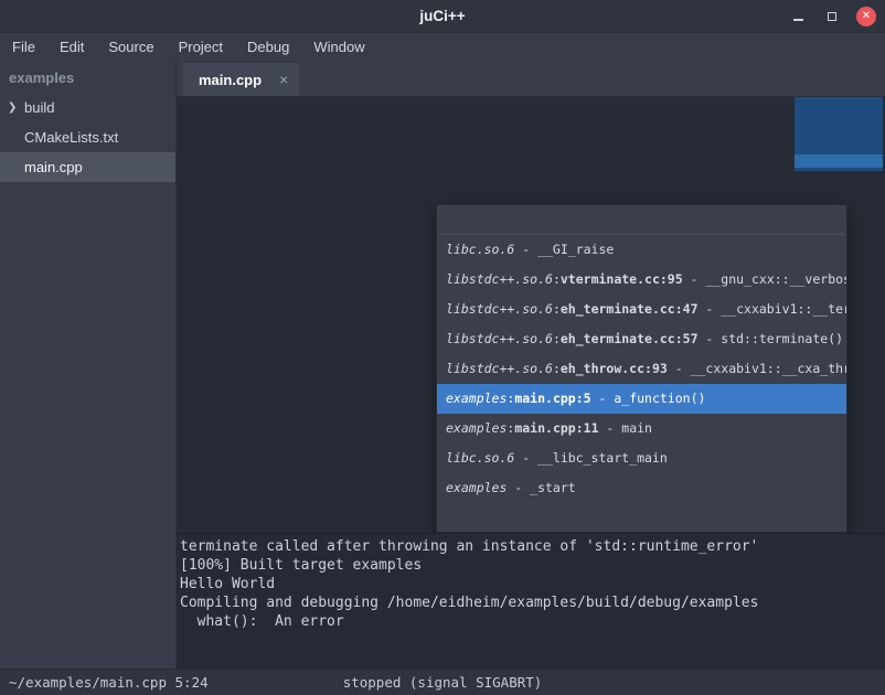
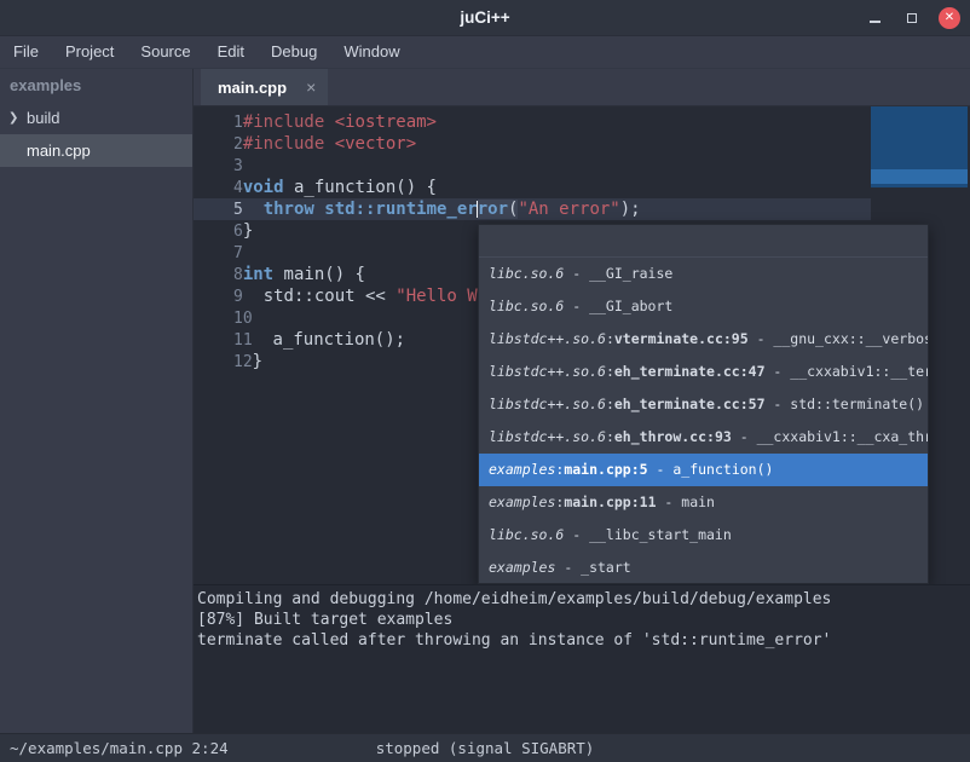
  juCi++
  ✕
  File
- Edit
+ Project
  Source
- Project
+ Edit
  Debug
  Window
  examples
  ❯
  build
- CMakeLists.txt
  main.cpp
  main.cpp
  ×
+ 1#include <iostream>
+ 2#include <vector>
+ 3
+ 4void a_function() {
+ 5 throw std::runtime_error("An error");
+ 6}
+ 7
+ 8int main() {
+ 9 std::cout << "Hello W
+ 10
+ 11 a_function();
+ 12}
  libc.so.6 - __GI_raise
+ libc.so.6 - __GI_abort
  libstdc++.so.6:vterminate.cc:95 - __gnu_cxx::__verbo
  libstdc++.so.6:eh_terminate.cc:47 - __cxxabiv1::__te
  libstdc++.so.6:eh_terminate.cc:57 - std::terminate()
  libstdc++.so.6:eh_throw.cc:93 - __cxxabiv1::__cxa_th
  examples:main.cpp:5 - a_function()
  examples:main.cpp:11 - main
  libc.so.6 - __libc_start_main
  examples - _start
- terminate called after throwing an instance of 'std::runtime_error'
+ Compiling and debugging /home/eidheim/examples/build/debug/examples
- [100%] Built target examples
+ [87%] Built target examples
- Hello World
- Compiling and debugging /home/eidheim/examples/build/debug/examples
+ terminate called after throwing an instance of 'std::runtime_error'
- what(): An error
- ~/examples/main.cpp 5:24
+ ~/examples/main.cpp 2:24
  stopped (signal SIGABRT)
